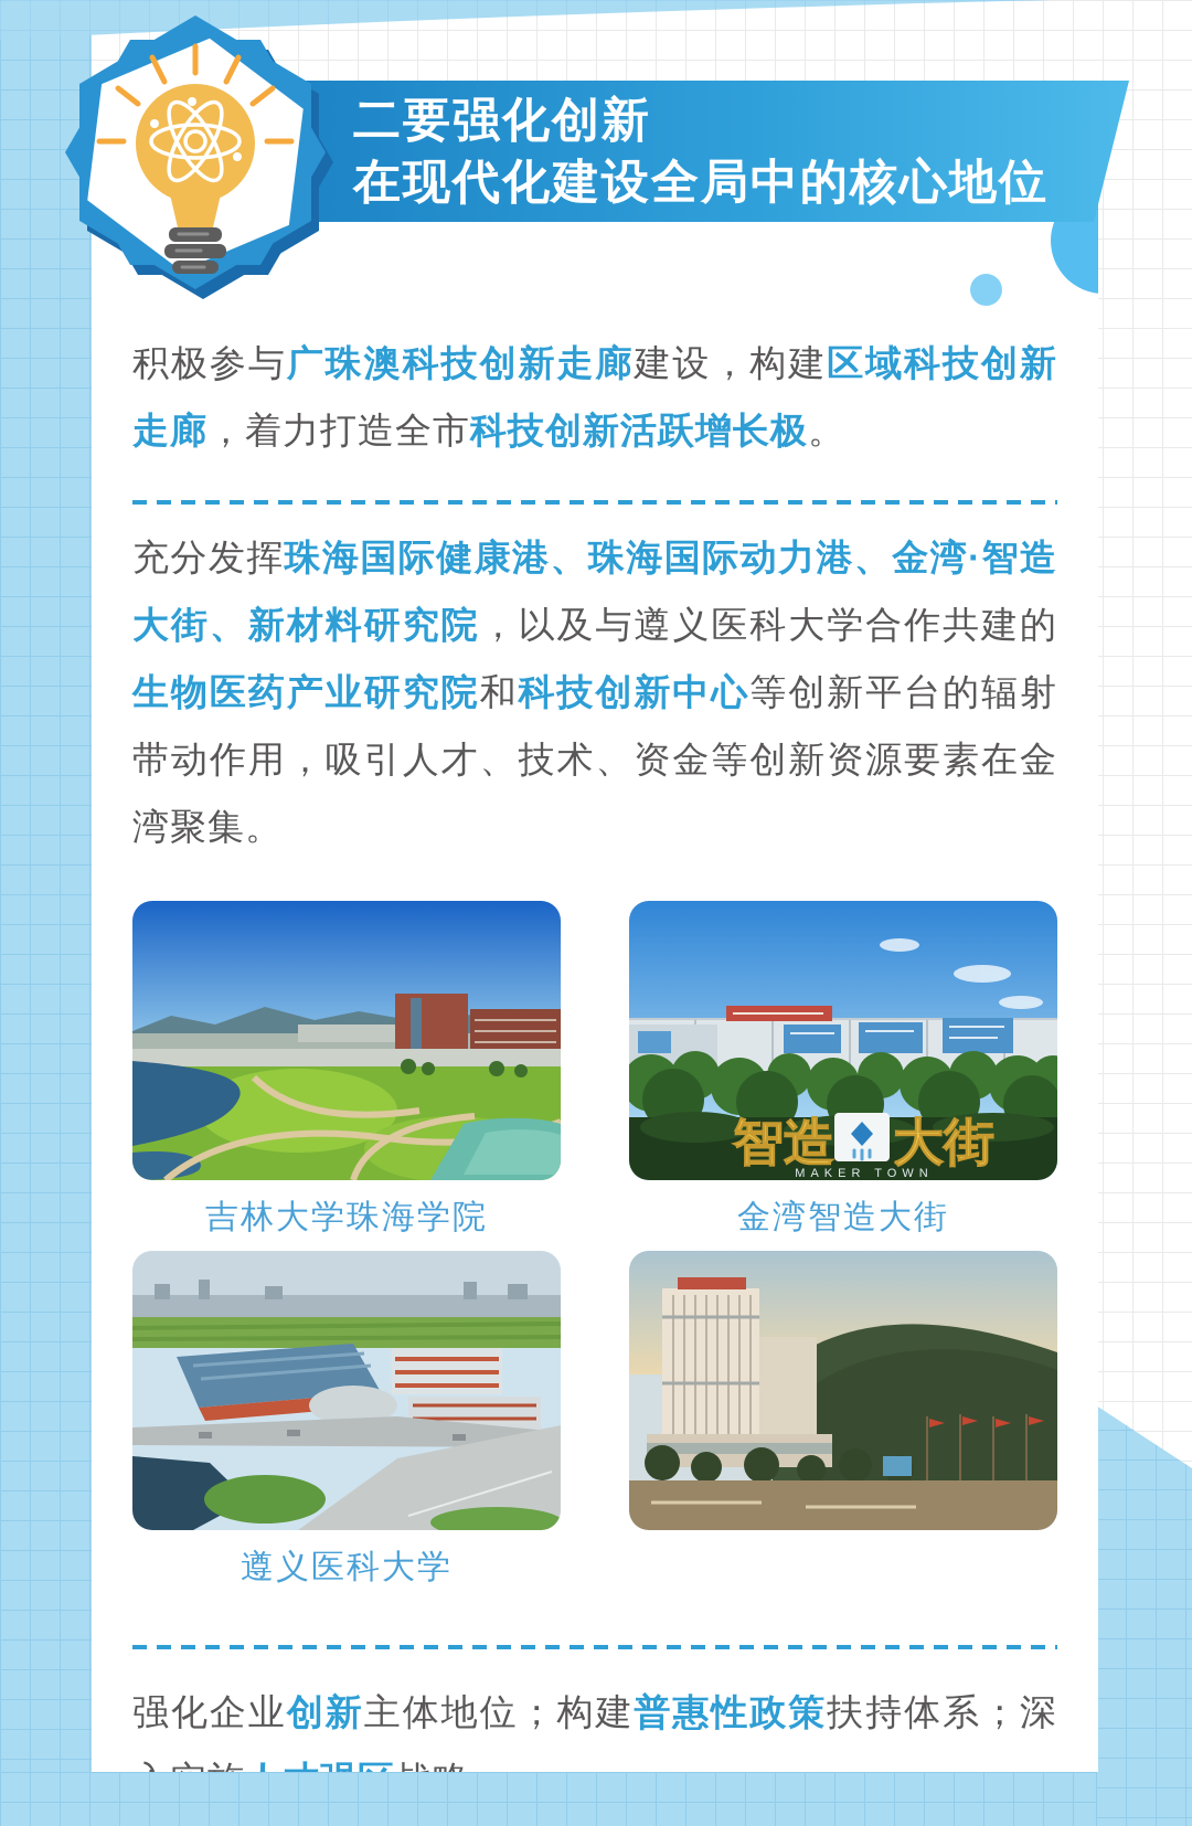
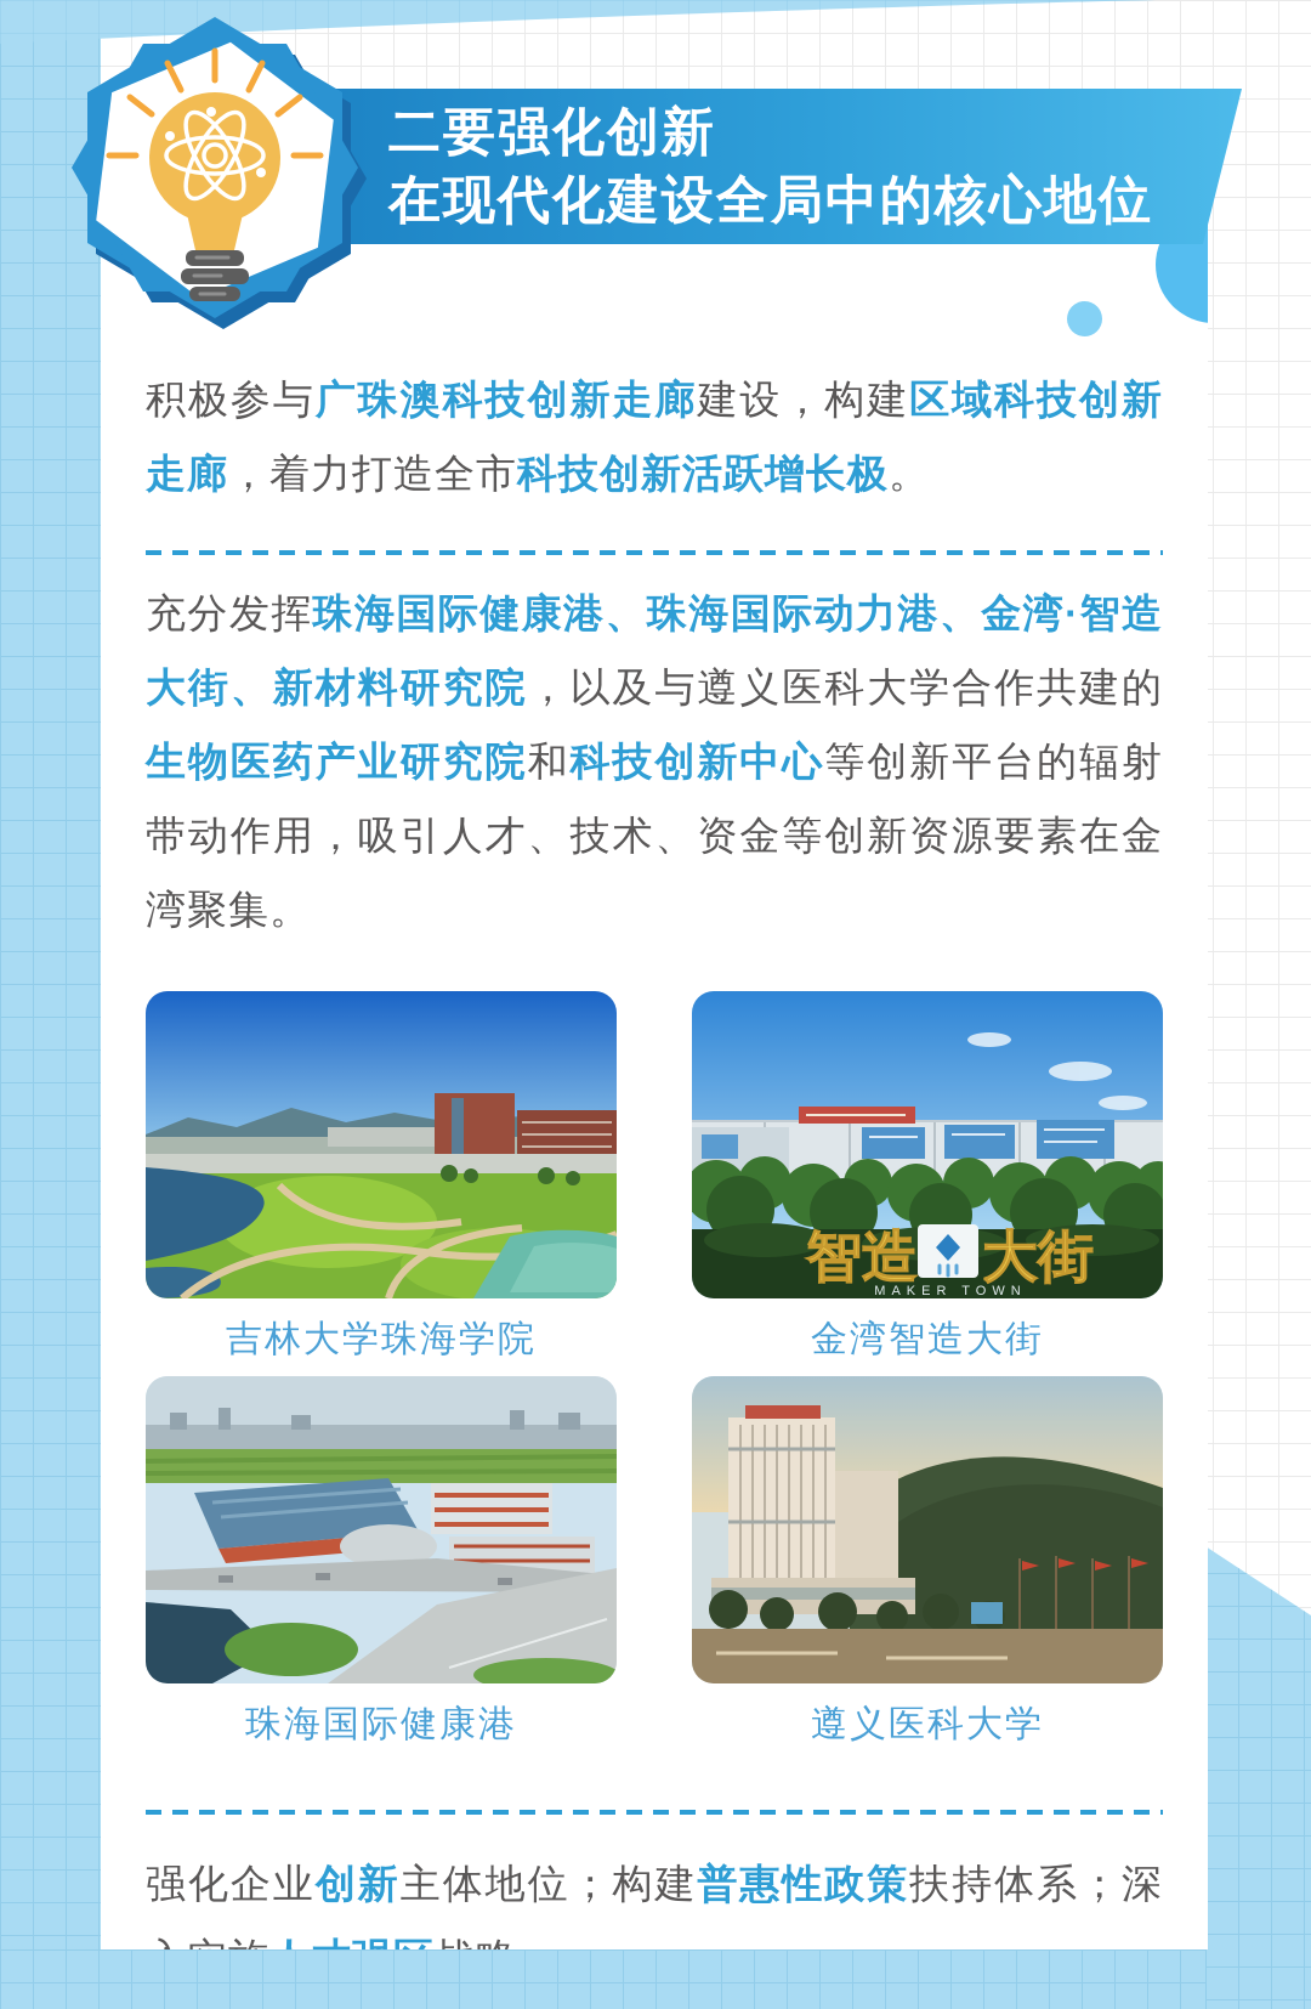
  积极参与广珠澳科技创新走廊建设，构建区域科技创新走廊，着力打造全市科技创新活跃增长极。
  充分发挥珠海国际健康港、珠海国际动力港、金湾·智造大街、新材料研究院，以及与遵义医科大学合作共建的生物医药产业研究院和科技创新中心等创新平台的辐射带动作用，吸引人才、技术、资金等创新资源要素在金湾聚集。
  智造
  大街
  MAKER TOWN
  吉林大学珠海学院
  金湾智造大街
+ 珠海国际健康港
  遵义医科大学
  强化企业创新主体地位；构建普惠性政策扶持体系；深
  二要强化创新
  在现代化建设全局中的核心地位
